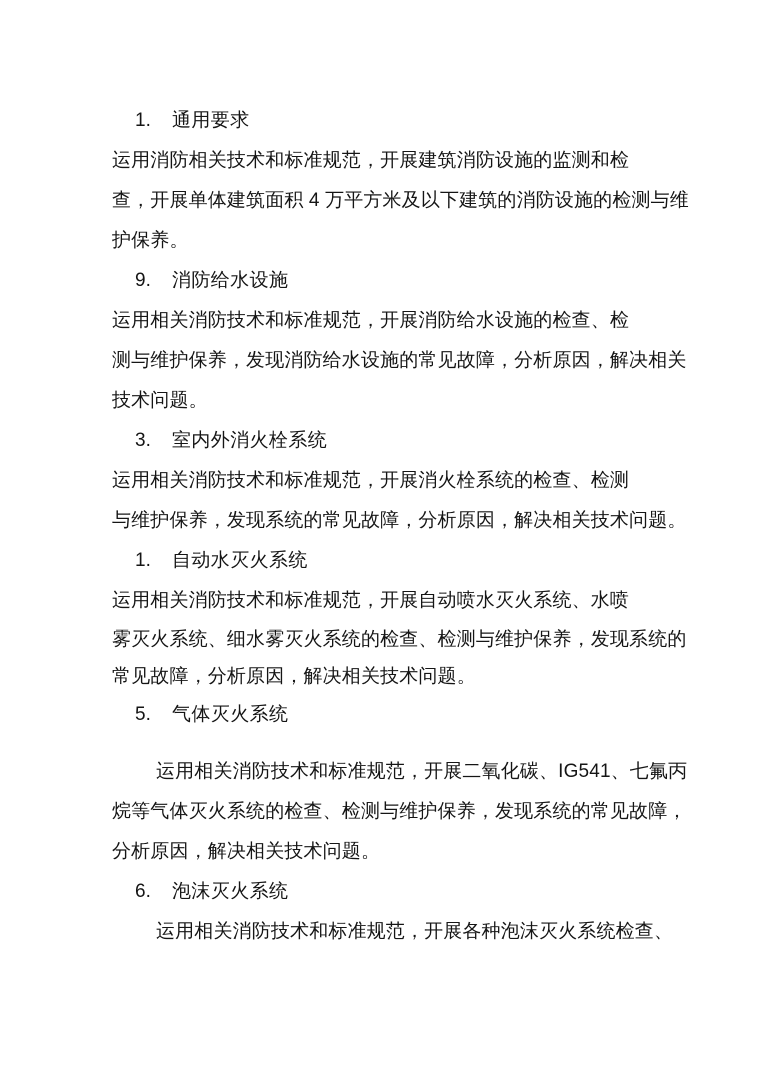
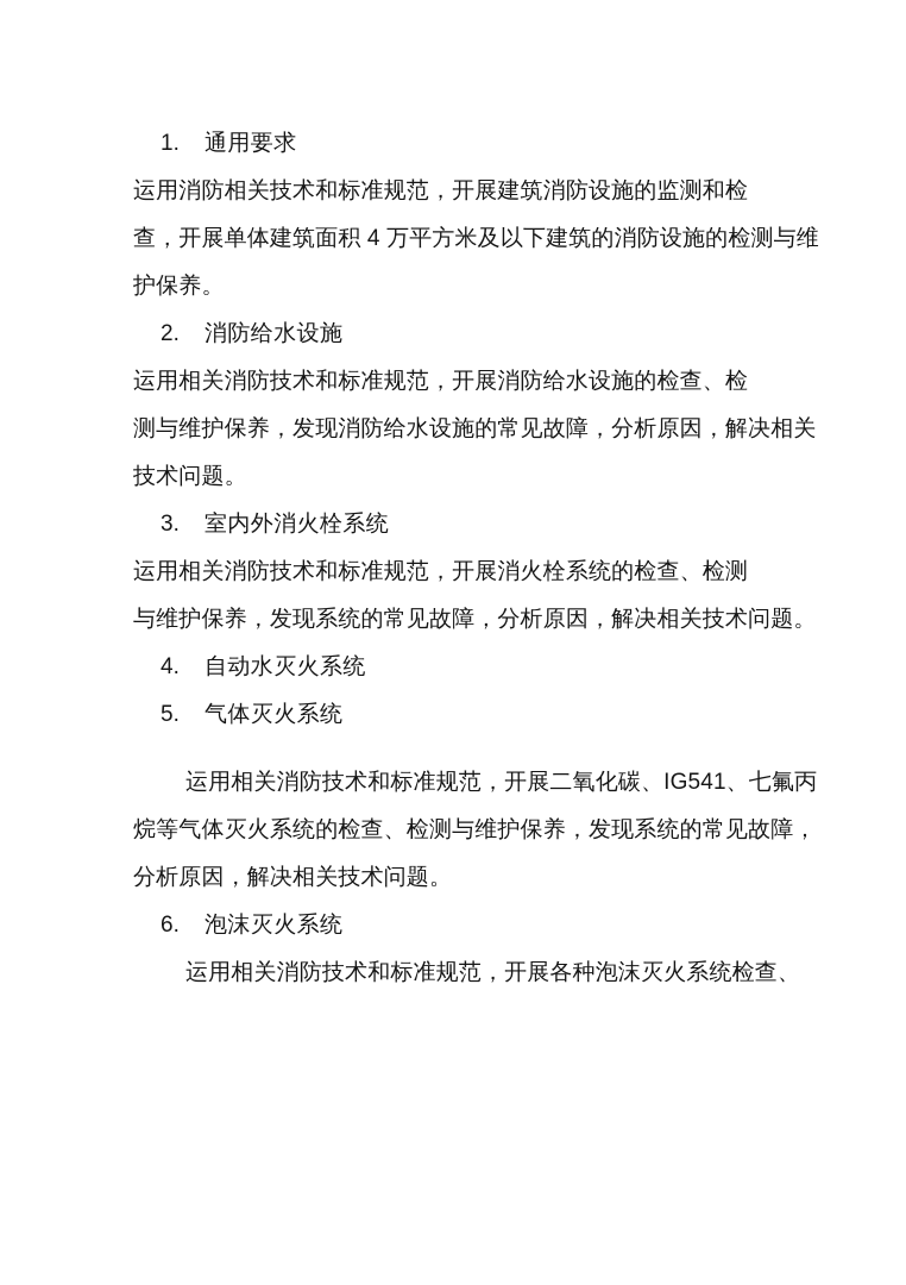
  1. 通用要求
  运用消防相关技术和标准规范，开展建筑消防设施的监测和检
  查，开展单体建筑面积 4 万平方米及以下建筑的消防设施的检测与维
  护保养。
- 9. 消防给水设施
+ 2. 消防给水设施
  运用相关消防技术和标准规范，开展消防给水设施的检查、检
  测与维护保养，发现消防给水设施的常见故障，分析原因，解决相关
  技术问题。
  3. 室内外消火栓系统
  运用相关消防技术和标准规范，开展消火栓系统的检查、检测
  与维护保养，发现系统的常见故障，分析原因，解决相关技术问题。
- 1. 自动水灭火系统
+ 4. 自动水灭火系统
- 运用相关消防技术和标准规范，开展自动喷水灭火系统、水喷
- 雾灭火系统、细水雾灭火系统的检查、检测与维护保养，发现系统的
- 常见故障，分析原因，解决相关技术问题。
  5. 气体灭火系统
  运用相关消防技术和标准规范，开展二氧化碳、IG541、七氟丙
  烷等气体灭火系统的检查、检测与维护保养，发现系统的常见故障，
  分析原因，解决相关技术问题。
  6. 泡沫灭火系统
  运用相关消防技术和标准规范，开展各种泡沫灭火系统检查、
